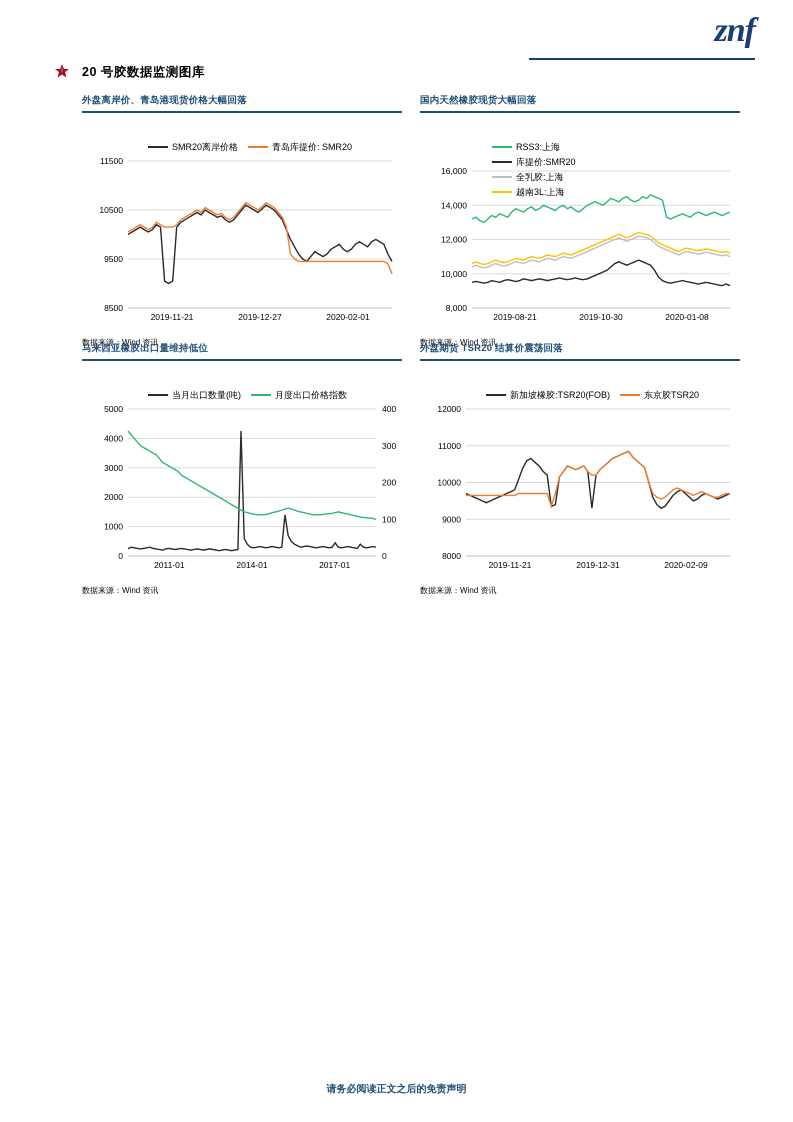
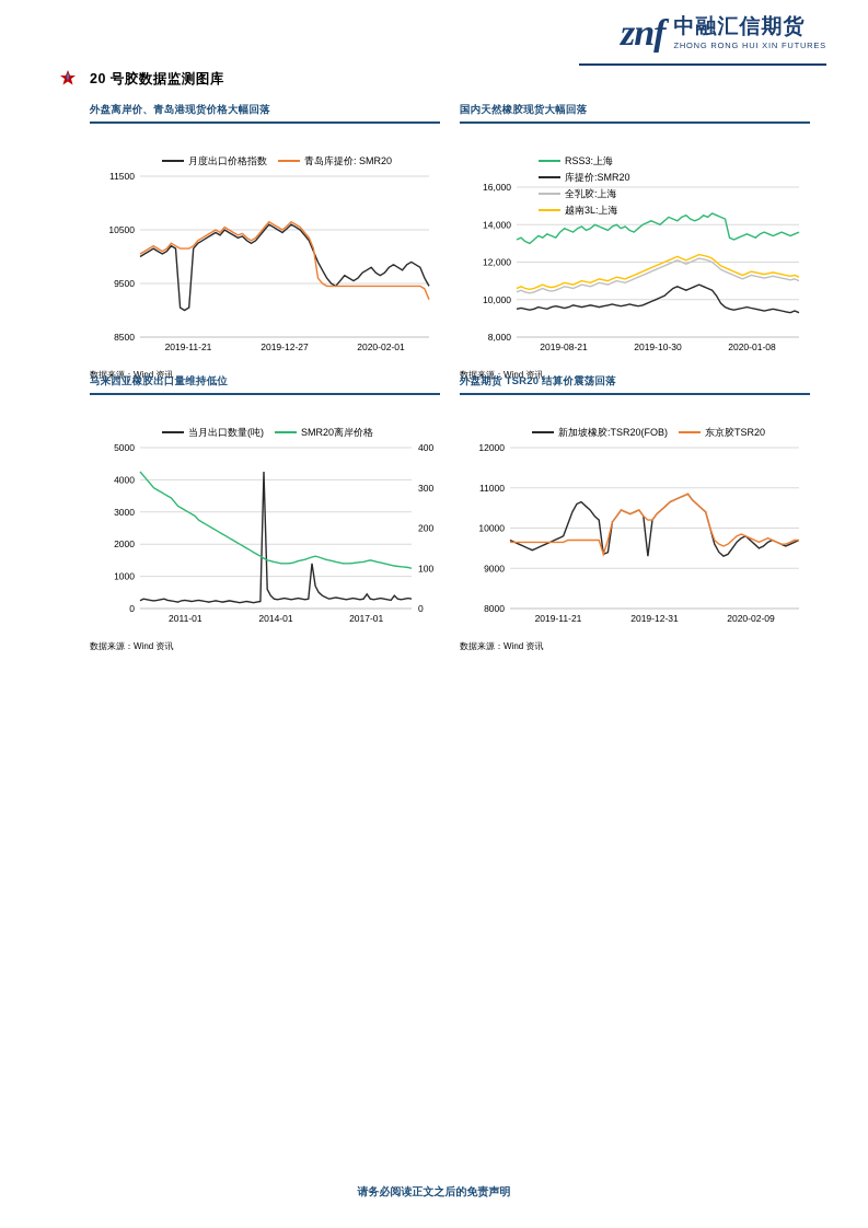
  znf
+ 中融汇信期货
+ ZHONG RONG HUI XIN FUTURES
  20 号胶数据监测图库
  外盘离岸价、青岛港现货价格大幅回落
  8500
  9500
  10500
  11500
  2019-11-21
  2019-12-27
  2020-02-01
- SMR20离岸价格
+ 月度出口价格指数
  青岛库提价: SMR20
  数据来源：Wind 资讯
  国内天然橡胶现货大幅回落
  8,000
  10,000
  12,000
  14,000
  16,000
  2019-08-21
  2019-10-30
  2020-01-08
  RSS3:上海
  库提价:SMR20
  全乳胶:上海
  越南3L:上海
  数据来源：Wind 资讯
  马来西亚橡胶出口量维持低位
  0
  1000
  2000
  3000
  4000
  5000
  0
  100
  200
  300
  400
  2011-01
  2014-01
  2017-01
  当月出口数量(吨)
- 月度出口价格指数
+ SMR20离岸价格
  数据来源：Wind 资讯
  外盘期货 TSR20 结算价震荡回落
  8000
  9000
  10000
  11000
  12000
  2019-11-21
  2019-12-31
  2020-02-09
  新加坡橡胶:TSR20(FOB)
  东京胶TSR20
  数据来源：Wind 资讯
  请务必阅读正文之后的免责声明
